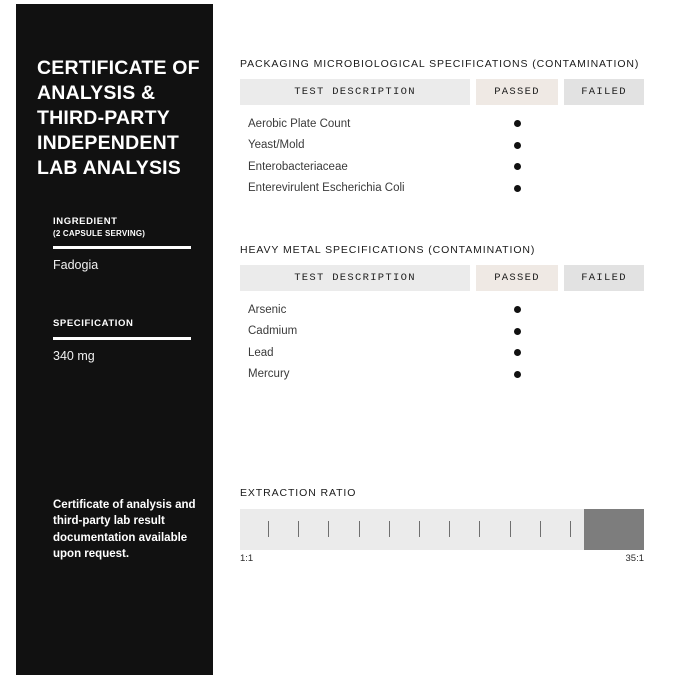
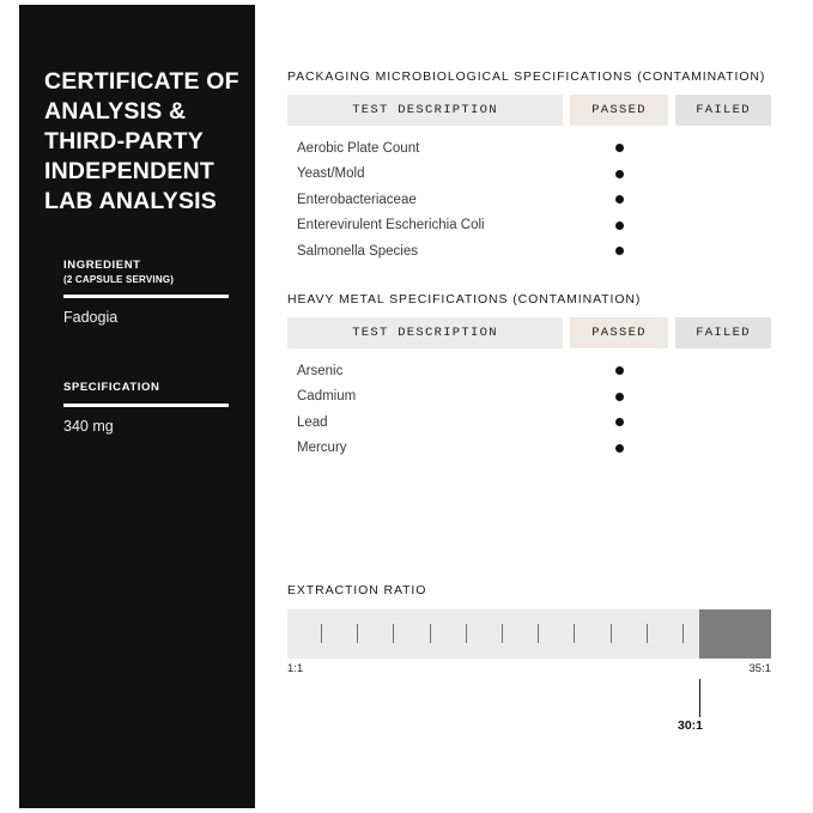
  CERTIFICATE OF ANALYSIS & THIRD-PARTY INDEPENDENT LAB ANALYSIS
  INGREDIENT
  (2 CAPSULE SERVING)
  Fadogia
  SPECIFICATION
  340 mg
- Certificate of analysis and third-party lab result documentation available upon request.
  PACKAGING MICROBIOLOGICAL SPECIFICATIONS (CONTAMINATION)
  TEST DESCRIPTION
  PASSED
  FAILED
  Aerobic Plate Count
  Yeast/Mold
  Enterobacteriaceae
  Enterevirulent Escherichia Coli
+ Salmonella Species
  HEAVY METAL SPECIFICATIONS (CONTAMINATION)
  TEST DESCRIPTION
  PASSED
  FAILED
  Arsenic
  Cadmium
  Lead
  Mercury
  EXTRACTION RATIO
  1:1
  35:1
+ 30:1
